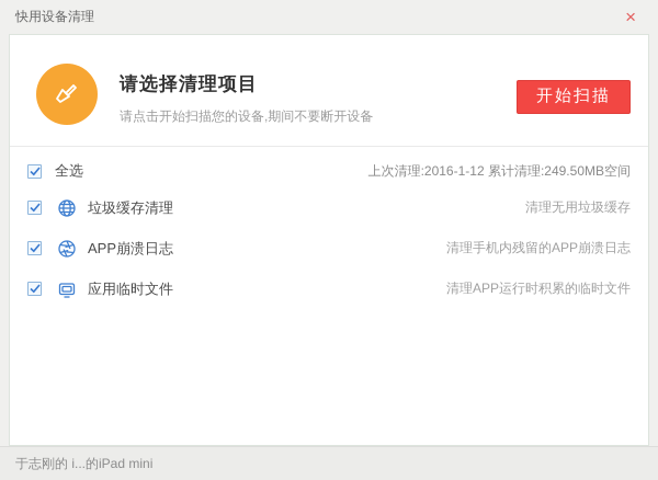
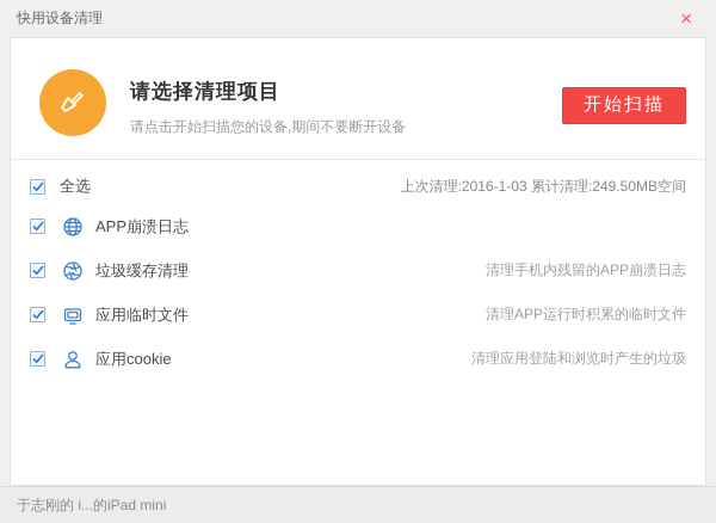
  快用设备清理
  ×
  请选择清理项目
  请点击开始扫描您的设备,期间不要断开设备
  开始扫描
  全选
- 上次清理:2016-1-12 累计清理:249.50MB空间
+ 上次清理:2016-1-03 累计清理:249.50MB空间
- 垃圾缓存清理
+ APP崩溃日志
- 清理无用垃圾缓存
- APP崩溃日志
+ 垃圾缓存清理
  清理手机内残留的APP崩溃日志
  应用临时文件
  清理APP运行时积累的临时文件
+ 应用cookie
+ 清理应用登陆和浏览时产生的垃圾
  于志刚的 i...的iPad mini
